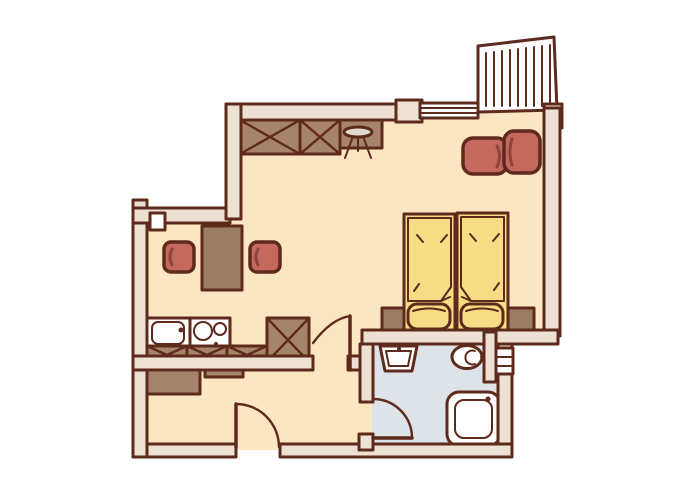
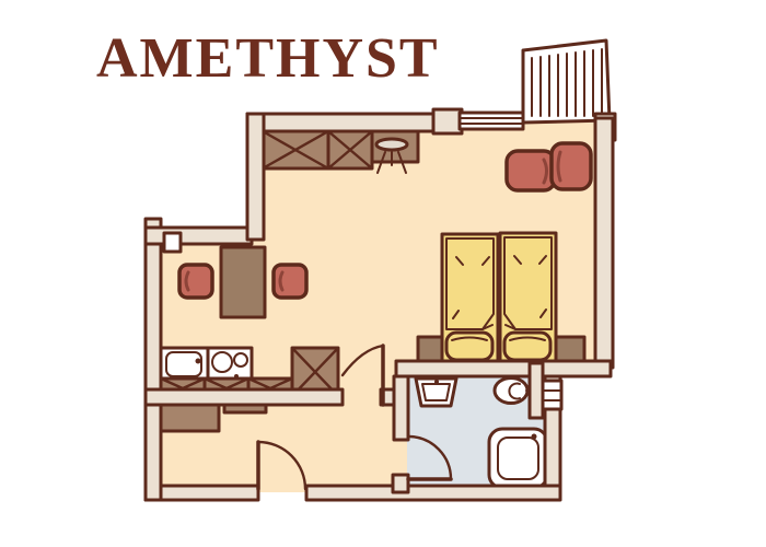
+ AMETHYST
